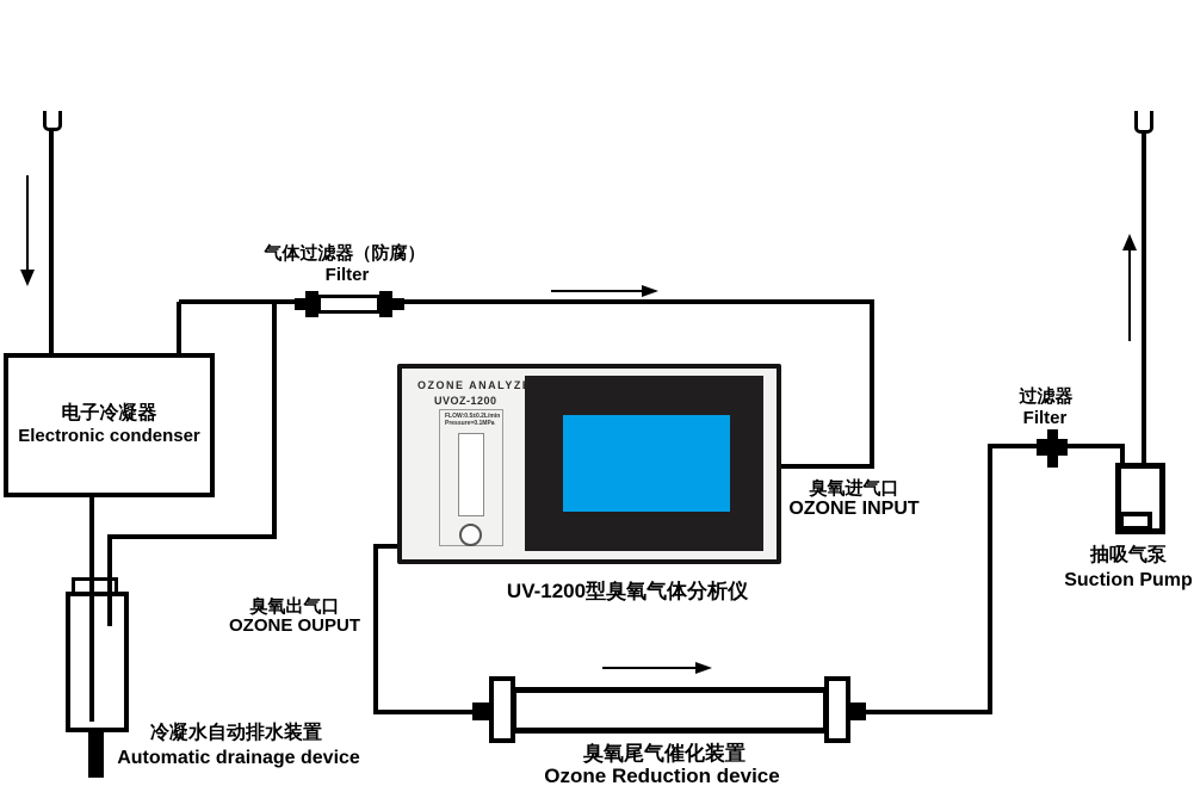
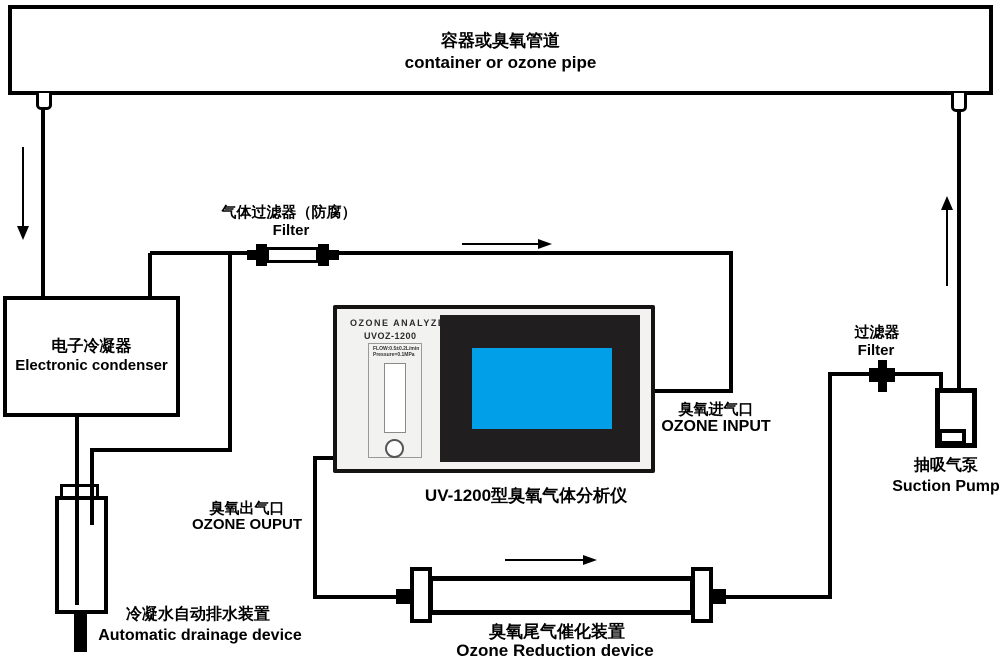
+ 容器或臭氧管道
+ container or ozone pipe
  气体过滤器（防腐）
  Filter
  电子冷凝器
  Electronic condenser
  冷凝水自动排水装置
  Automatic drainage device
  臭氧出气口
  OZONE OUPUT
  OZONE ANALYZ
  UVOZ-1200
  UV-1200型臭氧气体分析仪
  臭氧进气口
  OZONE INPUT
  臭氧尾气催化装置
  Ozone Reduction device
  过滤器
  Filter
  抽吸气泵
  Suction Pump
